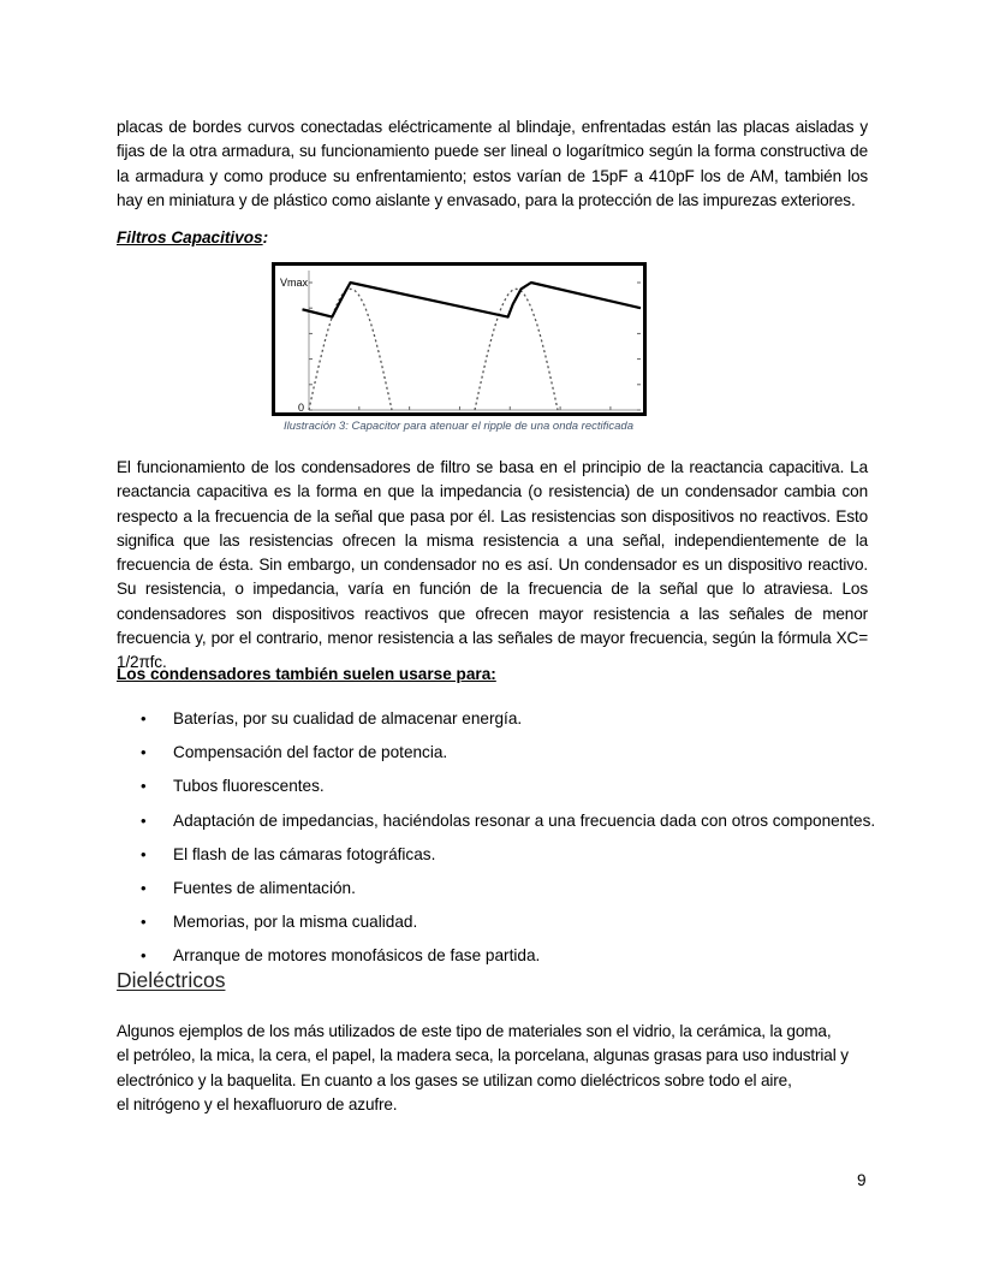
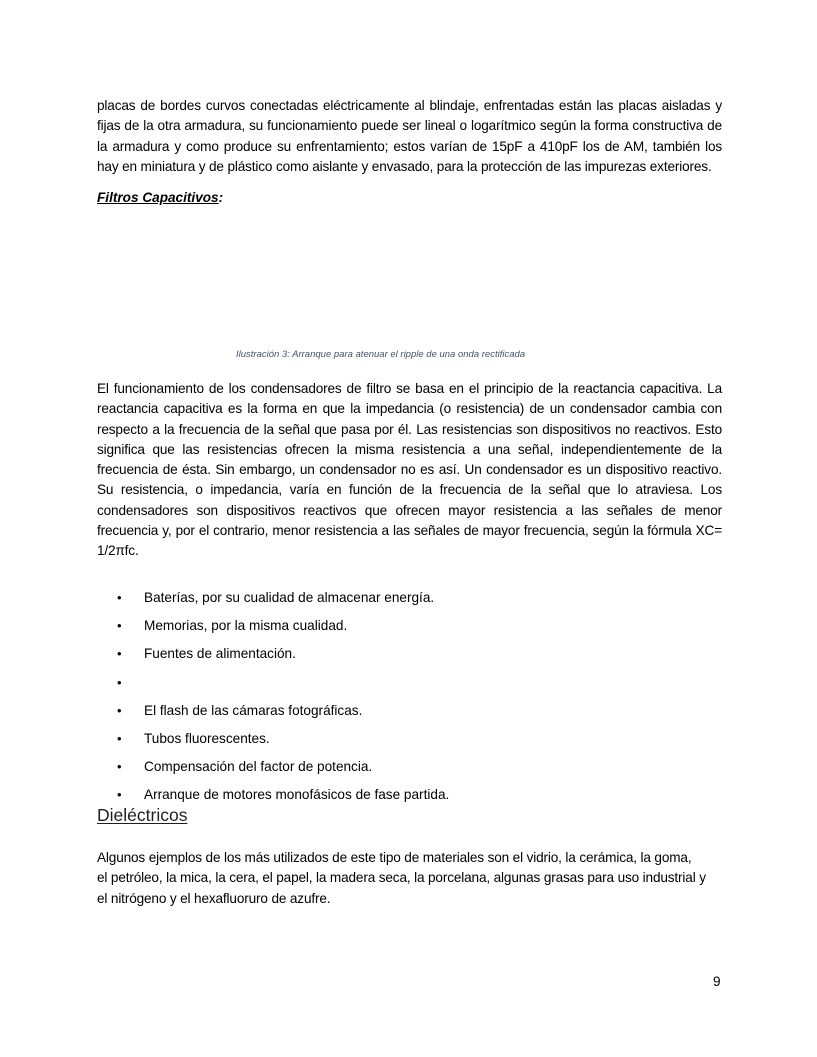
  placas de bordes curvos conectadas eléctricamente al blindaje, enfrentadas están las placas aisladas y fijas de la otra armadura, su funcionamiento puede ser lineal o logarítmico según la forma constructiva de la armadura y como produce su enfrentamiento; estos varían de 15pF a 410pF los de AM, también los hay en miniatura y de plástico como aislante y envasado, para la protección de las impurezas exteriores.
  Filtros Capacitivos:
- 0
- Vmax
- Ilustración 3: Capacitor para atenuar el ripple de una onda rectificada
+ Ilustración 3: Arranque para atenuar el ripple de una onda rectificada
  El funcionamiento de los condensadores de filtro se basa en el principio de la reactancia capacitiva. La reactancia capacitiva es la forma en que la impedancia (o resistencia) de un condensador cambia con respecto a la frecuencia de la señal que pasa por él. Las resistencias son dispositivos no reactivos. Esto significa que las resistencias ofrecen la misma resistencia a una señal, independientemente de la frecuencia de ésta. Sin embargo, un condensador no es así. Un condensador es un dispositivo reactivo. Su resistencia, o impedancia, varía en función de la frecuencia de la señal que lo atraviesa. Los condensadores son dispositivos reactivos que ofrecen mayor resistencia a las señales de menor frecuencia y, por el contrario, menor resistencia a las señales de mayor frecuencia, según la fórmula XC= 1/2πfc.
- Los condensadores también suelen usarse para:
  •
  Baterías, por su cualidad de almacenar energía.
  •
- Compensación del factor de potencia.
+ Memorias, por la misma cualidad.
  •
- Tubos fluorescentes.
+ Fuentes de alimentación.
  •
- Adaptación de impedancias, haciéndolas resonar a una frecuencia dada con otros componentes.
  •
  El flash de las cámaras fotográficas.
  •
- Fuentes de alimentación.
+ Tubos fluorescentes.
  •
- Memorias, por la misma cualidad.
+ Compensación del factor de potencia.
  •
  Arranque de motores monofásicos de fase partida.
  Dieléctricos
  Algunos ejemplos de los más utilizados de este tipo de materiales son el vidrio, la cerámica, la goma,
  el petróleo, la mica, la cera, el papel, la madera seca, la porcelana, algunas grasas para uso industrial y
- electrónico y la baquelita. En cuanto a los gases se utilizan como dieléctricos sobre todo el aire,
  el nitrógeno y el hexafluoruro de azufre.
  9
